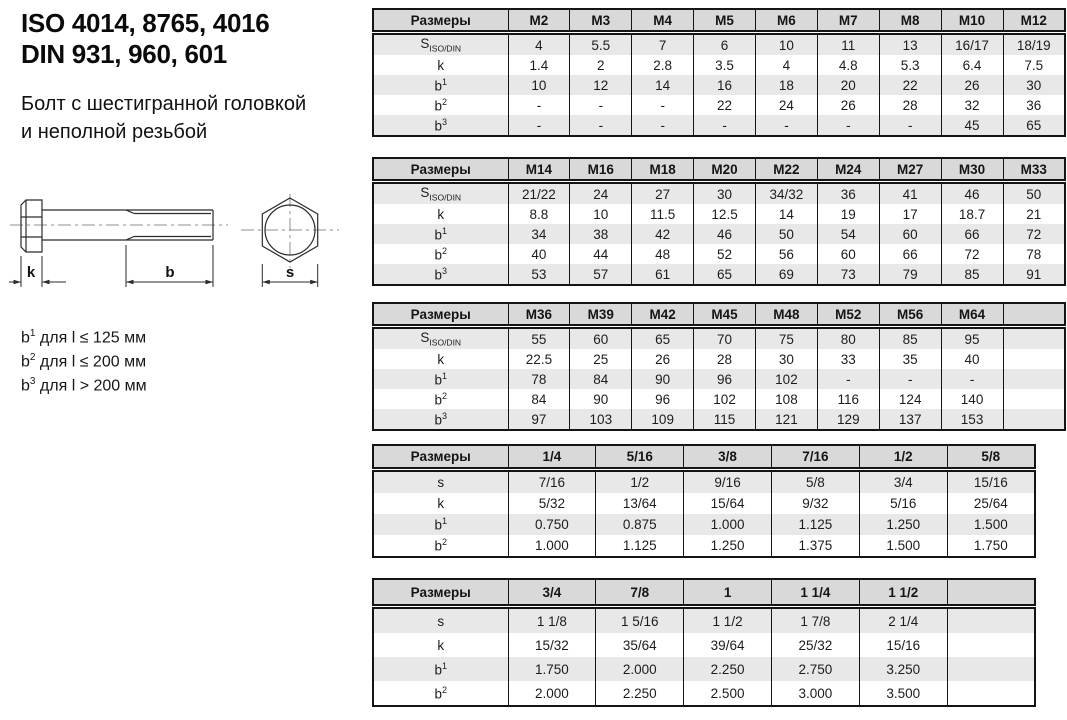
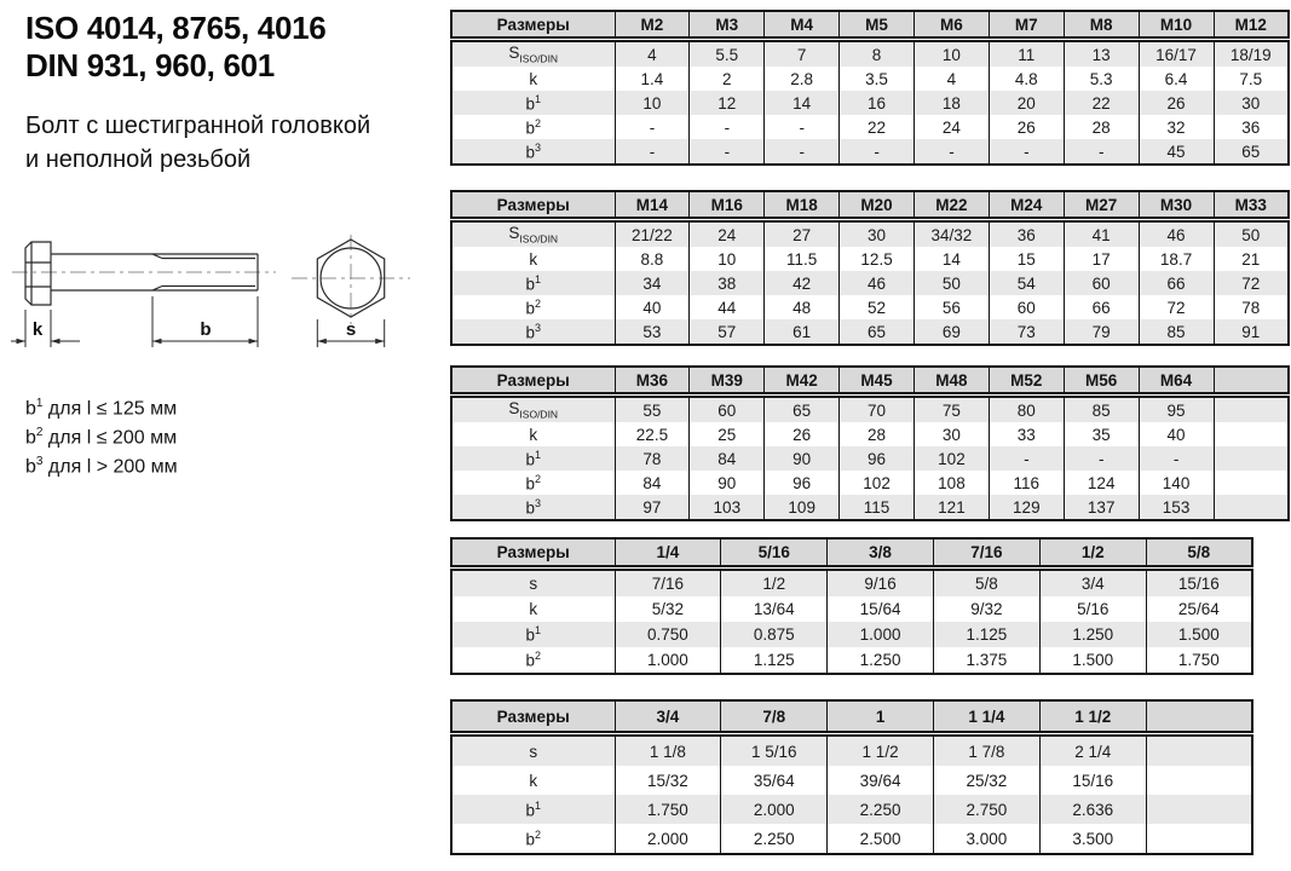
  ISO 4014, 8765, 4016
  DIN 931, 960, 601
  Болт с шестигранной головкой
  и неполной резьбой
  k
  b
  s
  b1 для l ≤ 125 мм
  b2 для l ≤ 200 мм
  b3 для l > 200 мм
  Размеры	M2	M3	M4	M5	M6	M7	M8	M10	M12
- SISO/DIN	4	5.5	7	6	10	11	13	16/17	18/19
+ SISO/DIN	4	5.5	7	8	10	11	13	16/17	18/19
  k	1.4	2	2.8	3.5	4	4.8	5.3	6.4	7.5
  b1	10	12	14	16	18	20	22	26	30
  b2	-	-	-	22	24	26	28	32	36
  b3	-	-	-	-	-	-	-	45	65
  Размеры	M14	M16	M18	M20	M22	M24	M27	M30	M33
  SISO/DIN	21/22	24	27	30	34/32	36	41	46	50
- k	8.8	10	11.5	12.5	14	19	17	18.7	21
+ k	8.8	10	11.5	12.5	14	15	17	18.7	21
  b1	34	38	42	46	50	54	60	66	72
  b2	40	44	48	52	56	60	66	72	78
  b3	53	57	61	65	69	73	79	85	91
  Размеры	M36	M39	M42	M45	M48	M52	M56	M64
  SISO/DIN	55	60	65	70	75	80	85	95
  k	22.5	25	26	28	30	33	35	40
  b1	78	84	90	96	102	-	-	-
  b2	84	90	96	102	108	116	124	140
  b3	97	103	109	115	121	129	137	153
  Размеры	1/4	5/16	3/8	7/16	1/2	5/8
  s	7/16	1/2	9/16	5/8	3/4	15/16
  k	5/32	13/64	15/64	9/32	5/16	25/64
  b1	0.750	0.875	1.000	1.125	1.250	1.500
  b2	1.000	1.125	1.250	1.375	1.500	1.750
  Размеры	3/4	7/8	1	1 1/4	1 1/2
  s	1 1/8	1 5/16	1 1/2	1 7/8	2 1/4
  k	15/32	35/64	39/64	25/32	15/16
- b1	1.750	2.000	2.250	2.750	3.250
+ b1	1.750	2.000	2.250	2.750	2.636
  b2	2.000	2.250	2.500	3.000	3.500
